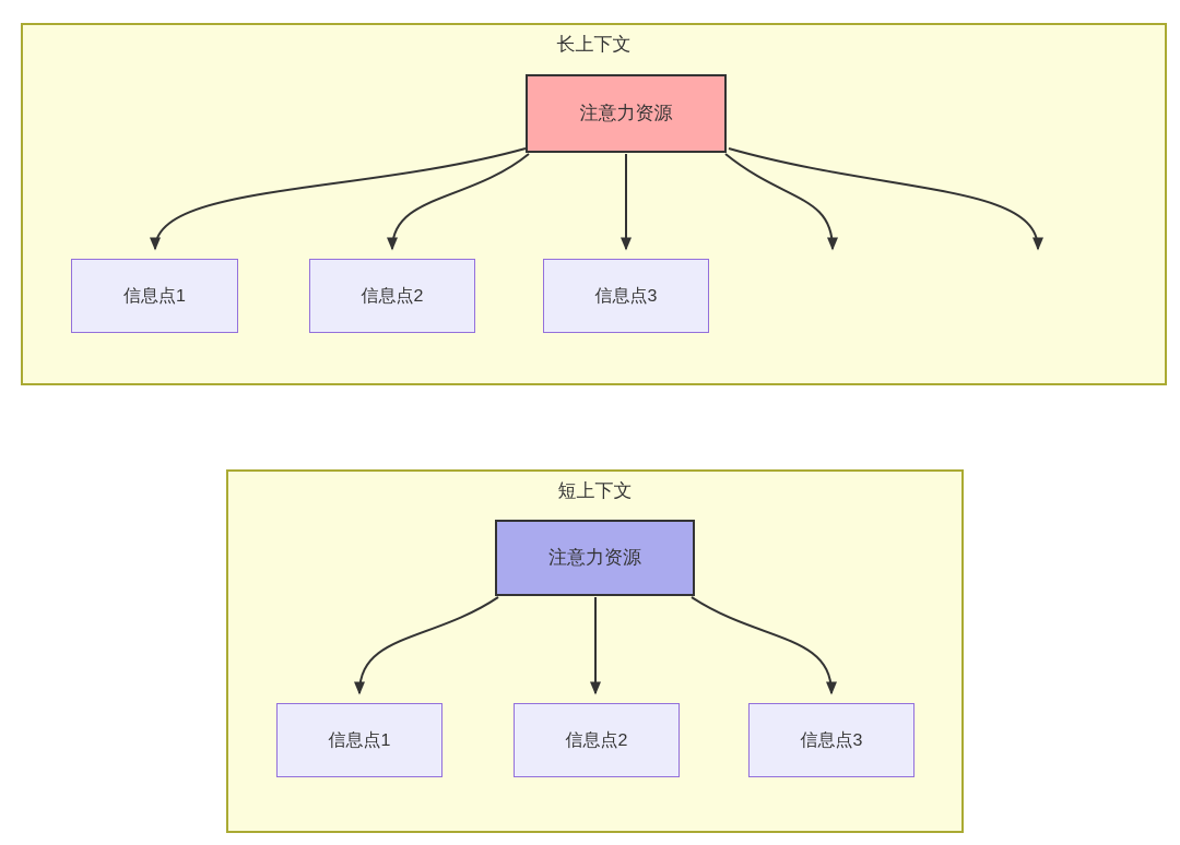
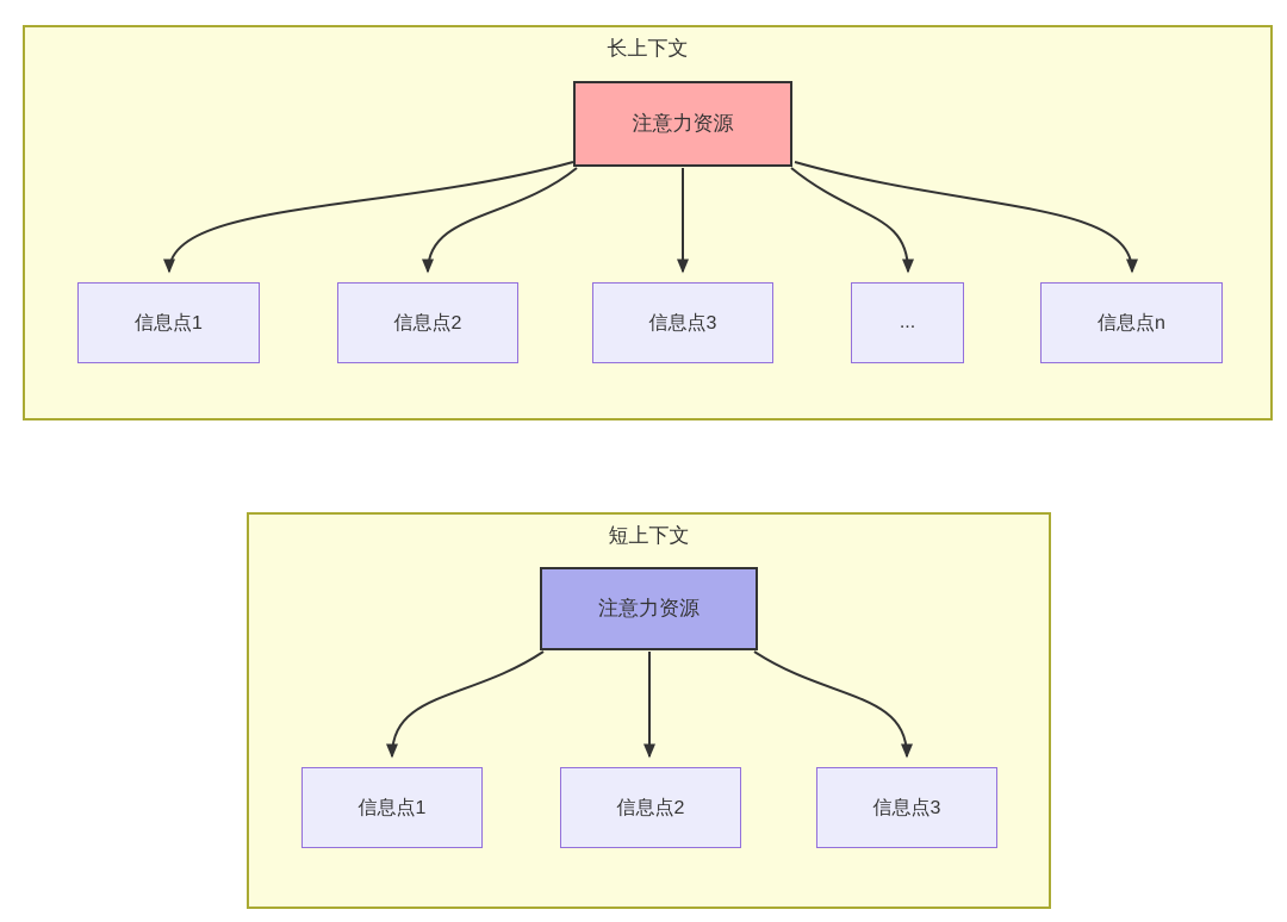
  长上下文
  短上下文
  注意力资源
  信息点1
  信息点2
  信息点3
+ ...
+ 信息点n
  注意力资源
  信息点1
  信息点2
  信息点3
